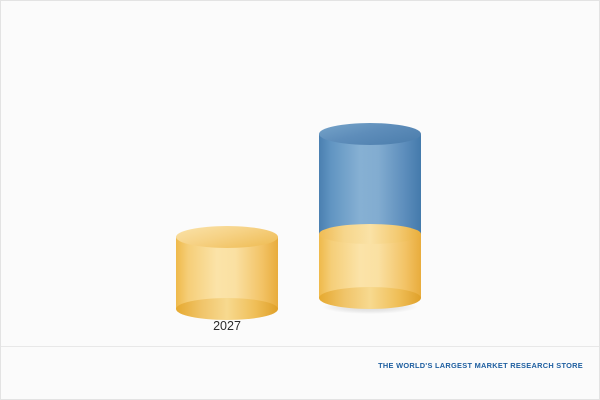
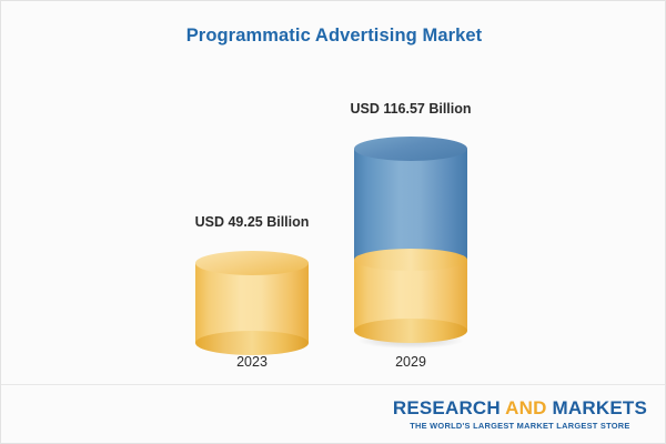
+ Programmatic Advertising Market
+ USD 49.25 Billion
- 2027
+ 2023
+ USD 116.57 Billion
+ 2029
+ RESEARCH AND MARKETS
- THE WORLD'S LARGEST MARKET RESEARCH STORE
+ THE WORLD'S LARGEST MARKET LARGEST STORE
